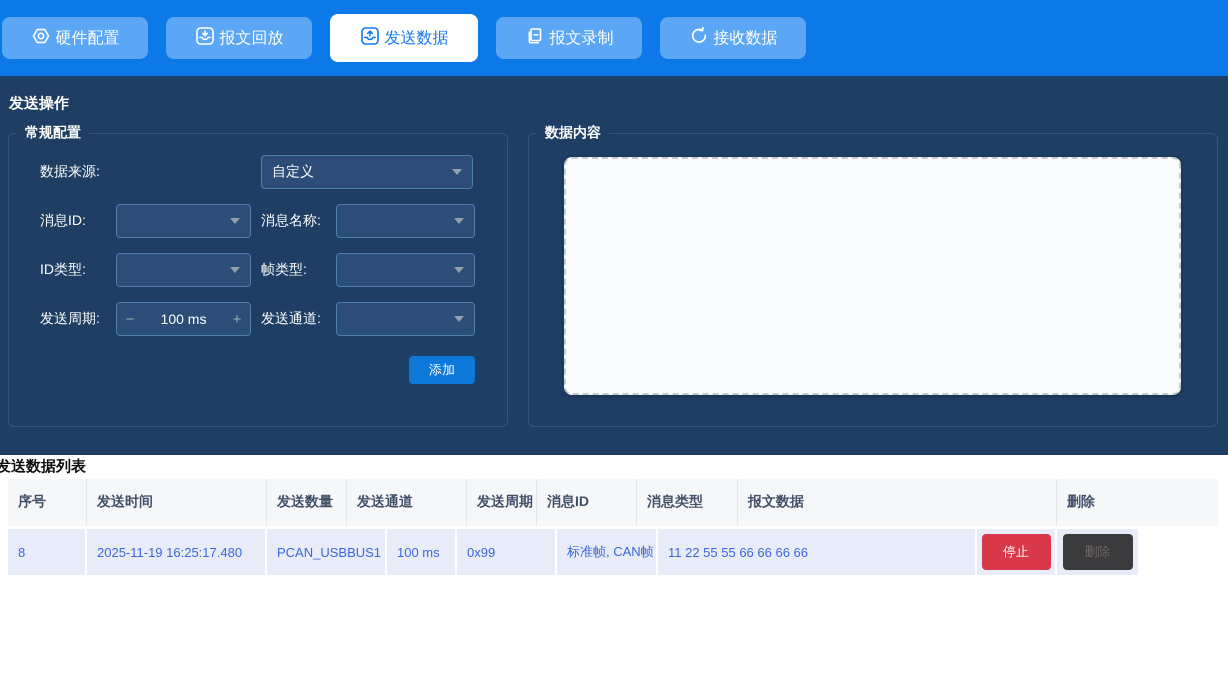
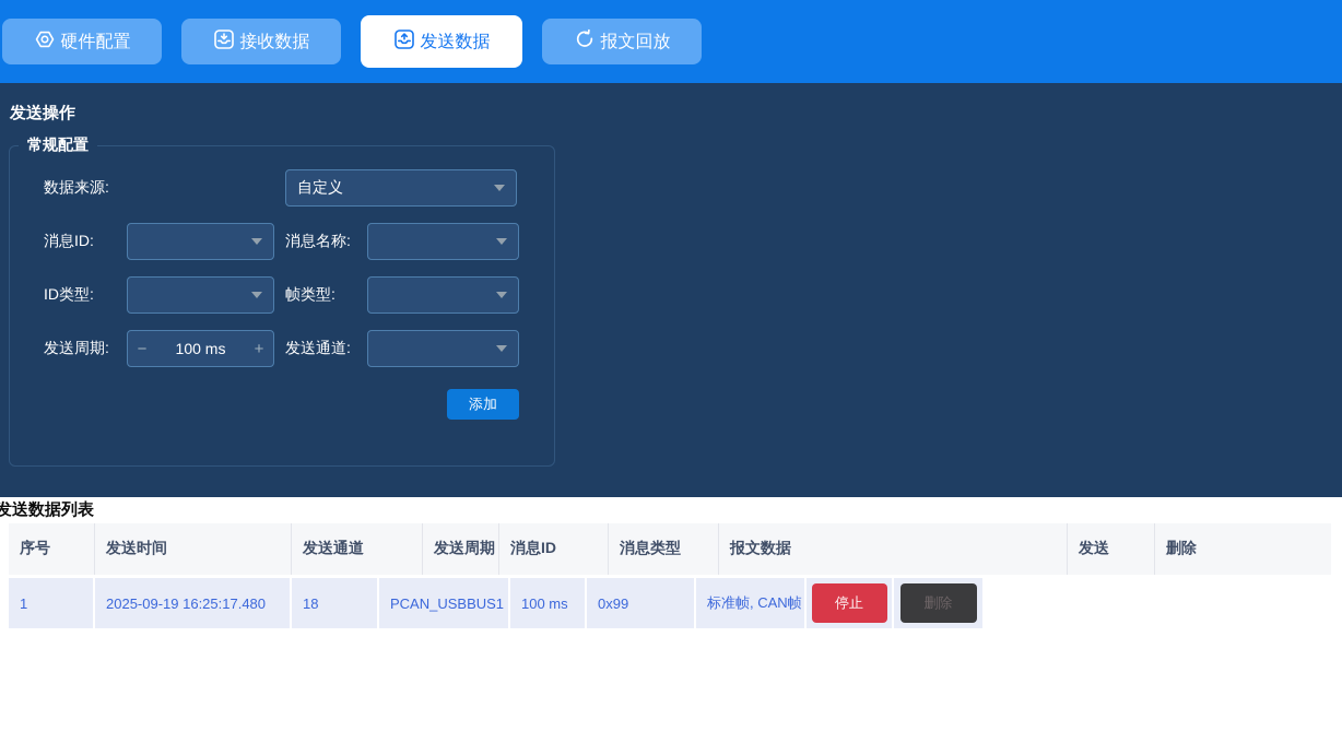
  硬件配置
- 报文回放
+ 接收数据
  发送数据
- 报文录制
- 接收数据
+ 报文回放
  发送操作
  常规配置
  数据来源:
  自定义
  消息ID:
  消息名称:
  ID类型:
  帧类型:
  发送周期:
  −
  100 ms
  +
  发送通道:
  添加
- 数据内容
  发送数据列表
  序号
  发送时间
- 发送数量
  发送通道
  发送周期
  消息ID
  消息类型
  报文数据
+ 发送
  删除
- 8
+ 1
- 2025-11-19 16:25:17.480
+ 2025-09-19 16:25:17.480
+ 18
  PCAN_USBBUS1
  100 ms
  0x99
  标准帧, CAN帧
- 11 22 55 55 66 66 66 66
  停止
  删除
